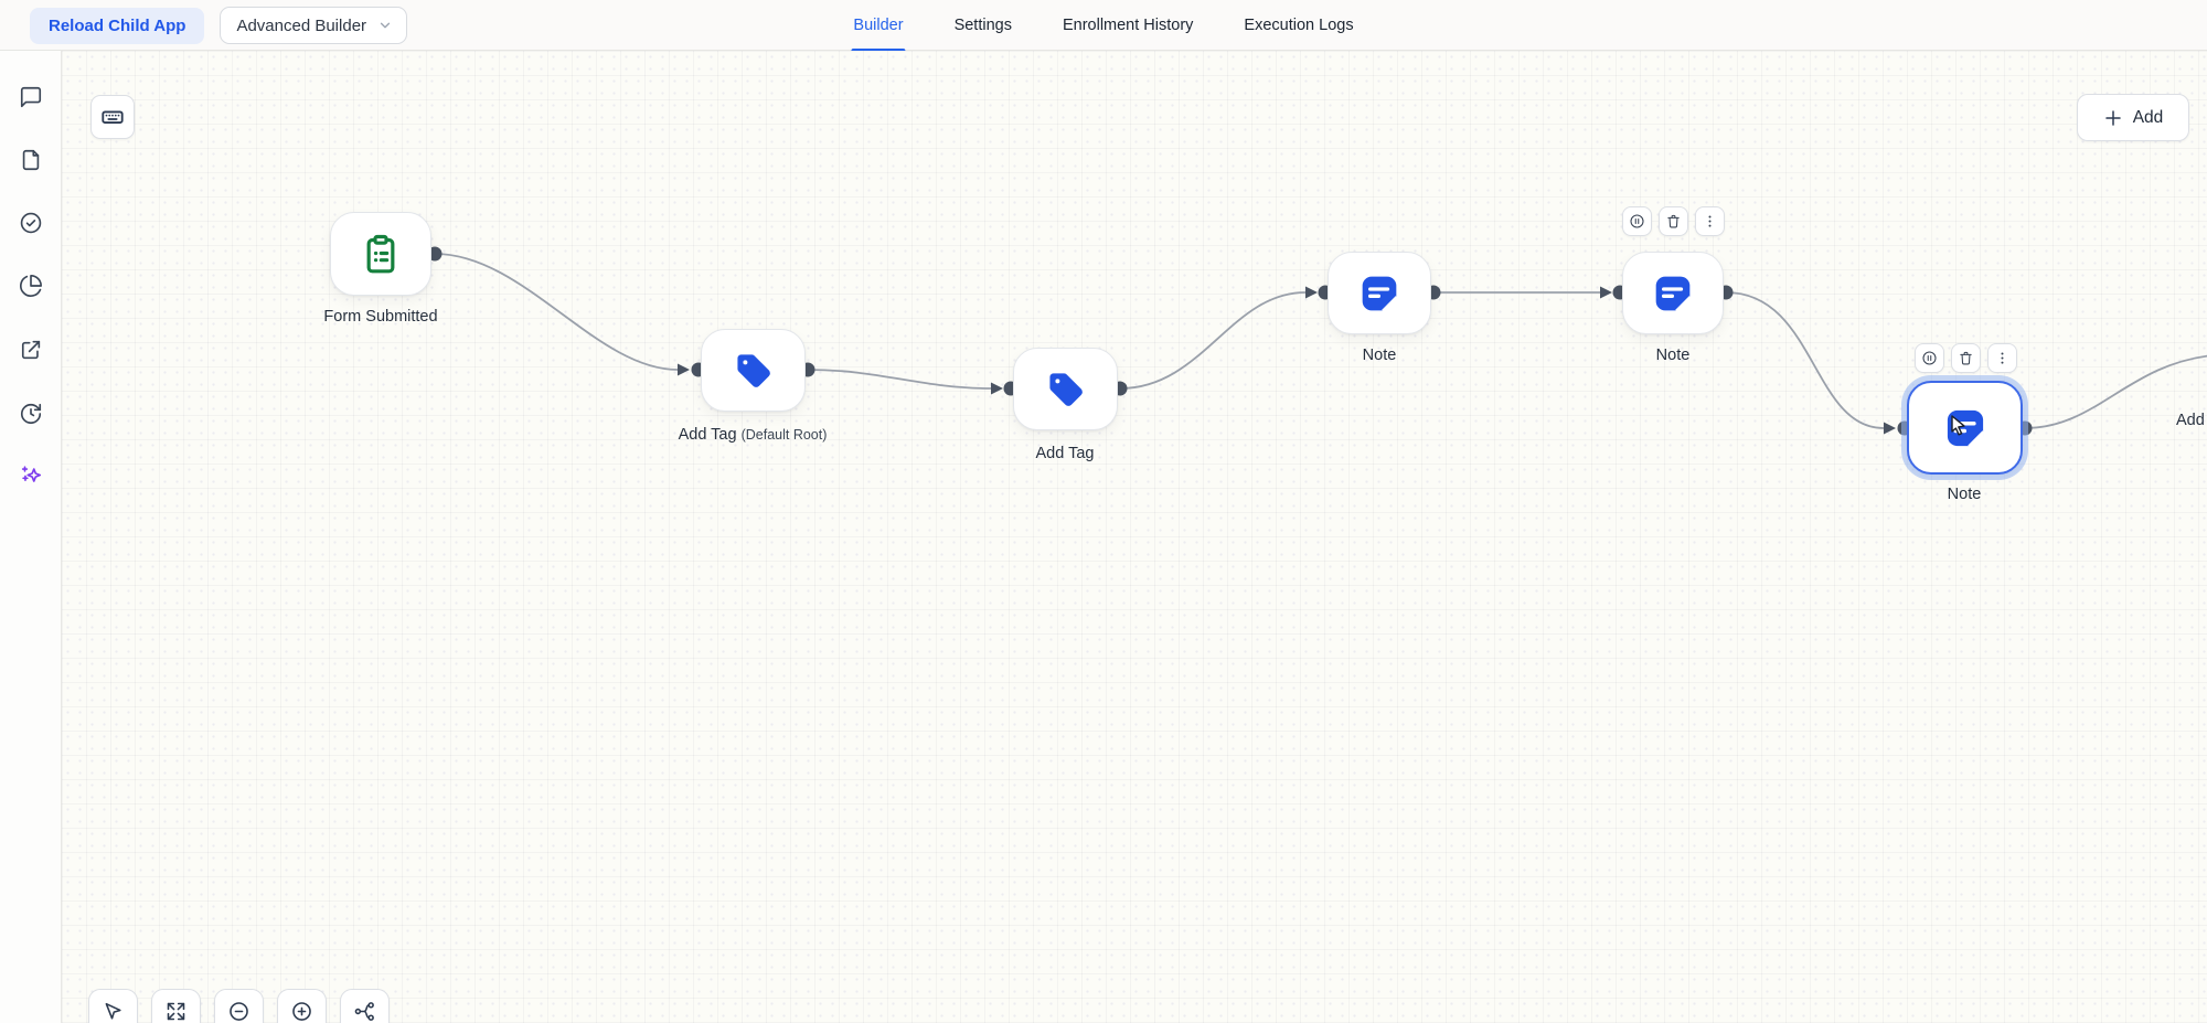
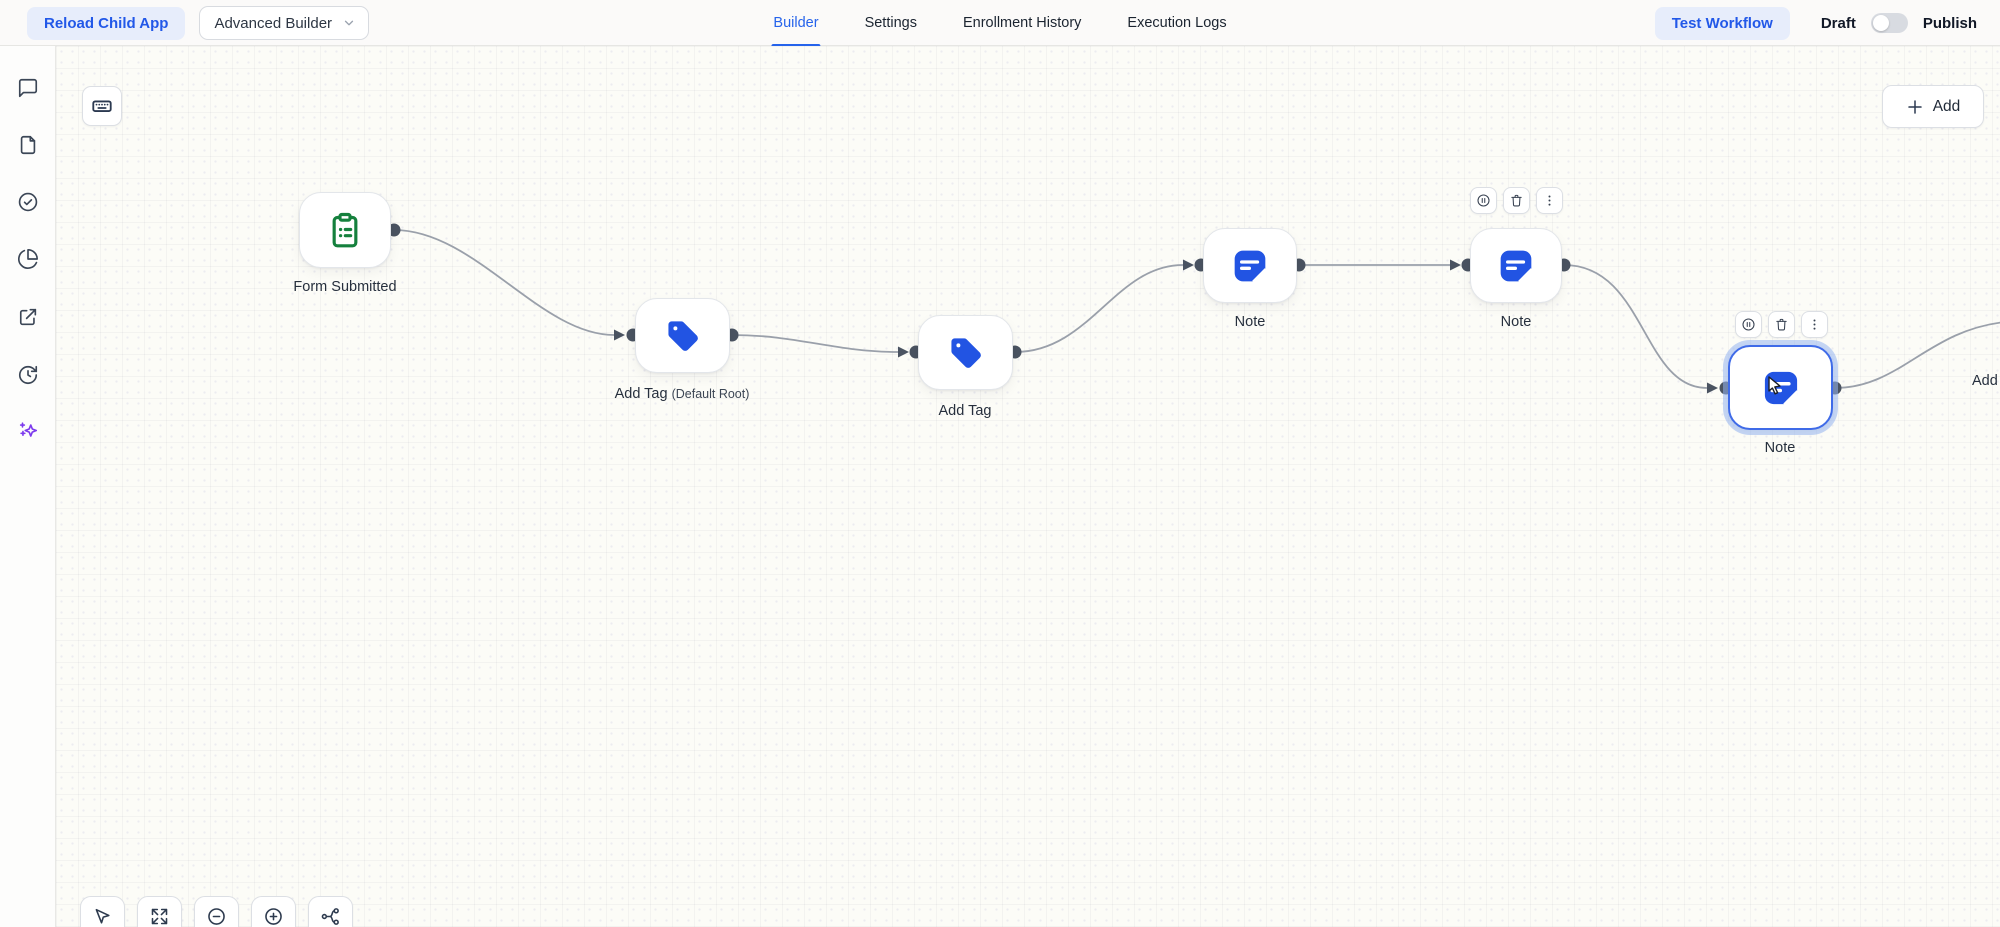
  Reload Child App
  Advanced Builder
  Builder
  Settings
  Enrollment History
  Execution Logs
+ Test Workflow
+ Draft
+ Publish
  Add
  Form Submitted
  Add Tag (Default Root)
  Add Tag
  Note
  Note
  Note
  Add
